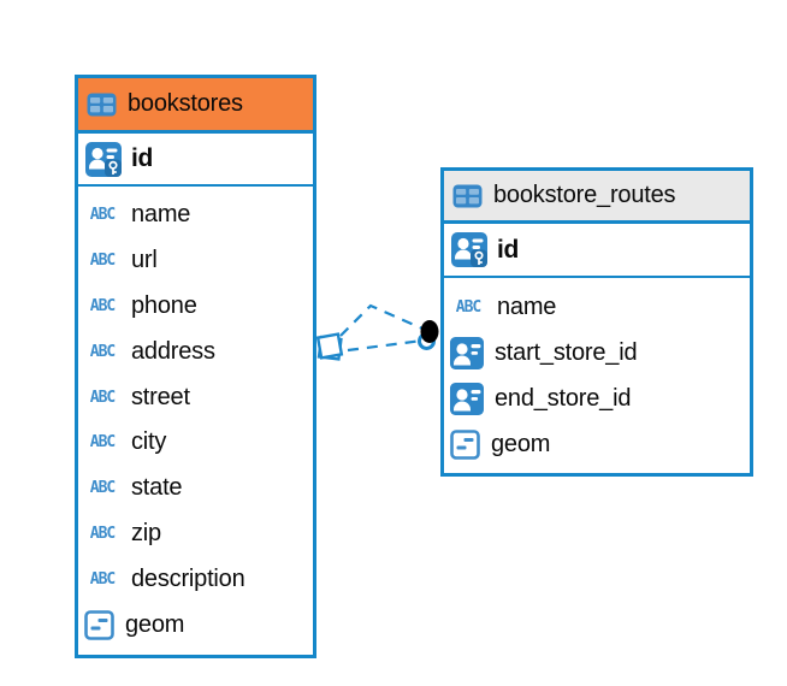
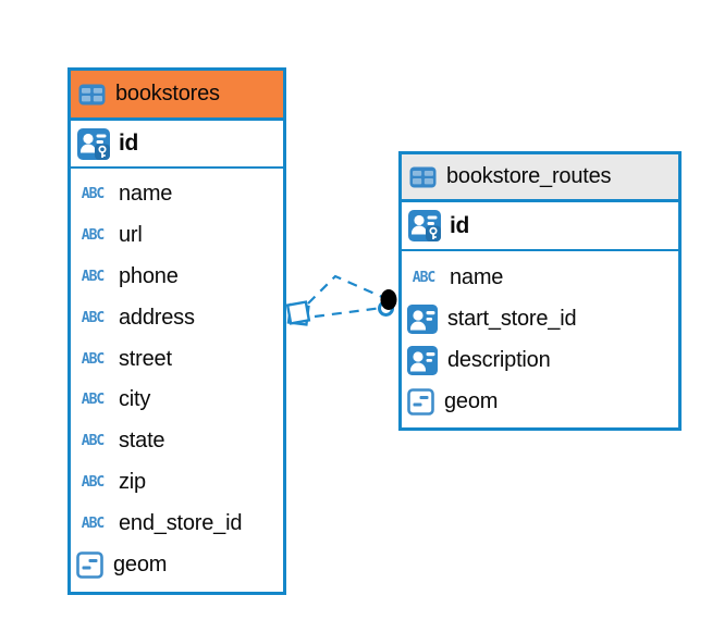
  bookstores
  id
  ABC
  name
  ABC
  url
  ABC
  phone
  ABC
  address
  ABC
  street
  ABC
  city
  ABC
  state
  ABC
  zip
  ABC
- description
+ end_store_id
  geom
  bookstore_routes
  id
  ABC
  name
  start_store_id
- end_store_id
+ description
  geom
